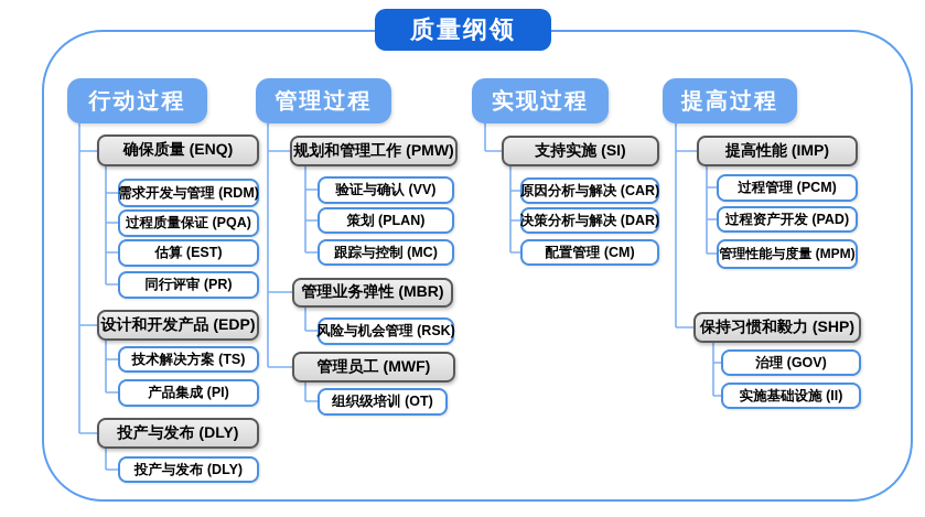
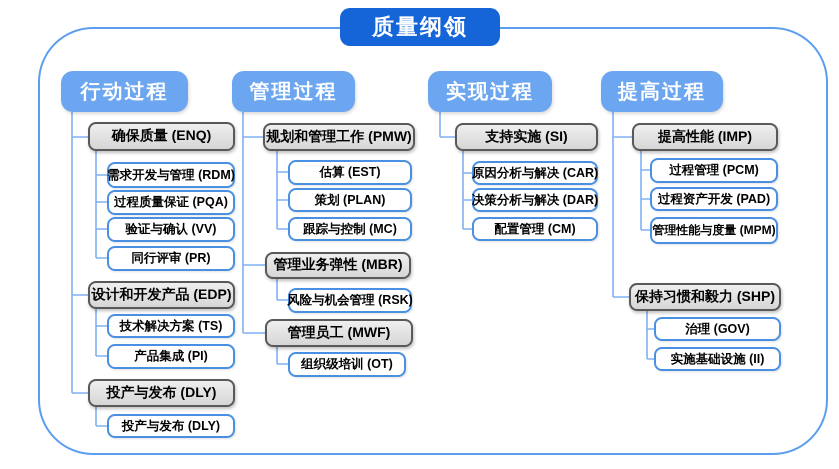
  质量纲领
  行动过程
  确保质量 (ENQ)
  需求开发与管理 (RDM)
  过程质量保证 (PQA)
- 估算 (EST)
+ 验证与确认 (VV)
  同行评审 (PR)
  设计和开发产品 (EDP)
  技术解决方案 (TS)
  产品集成 (PI)
  投产与发布 (DLY)
  投产与发布 (DLY)
  管理过程
  规划和管理工作 (PMW)
- 验证与确认 (VV)
+ 估算 (EST)
  策划 (PLAN)
  跟踪与控制 (MC)
  管理业务弹性 (MBR)
  风险与机会管理 (RSK)
  管理员工 (MWF)
  组织级培训 (OT)
  实现过程
  支持实施 (SI)
  原因分析与解决 (CAR)
  决策分析与解决 (DAR)
  配置管理 (CM)
  提高过程
  提高性能 (IMP)
  过程管理 (PCM)
  过程资产开发 (PAD)
  管理性能与度量 (MPM)
  保持习惯和毅力 (SHP)
  治理 (GOV)
  实施基础设施 (II)
